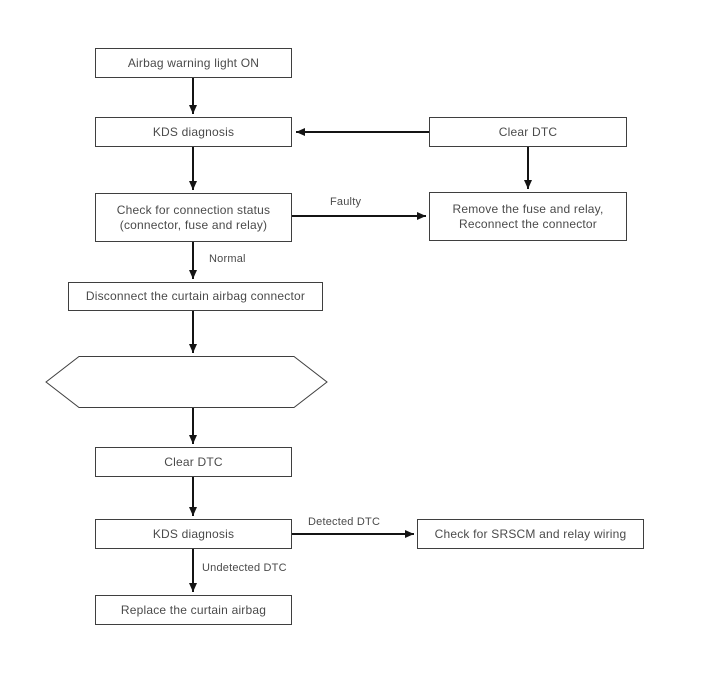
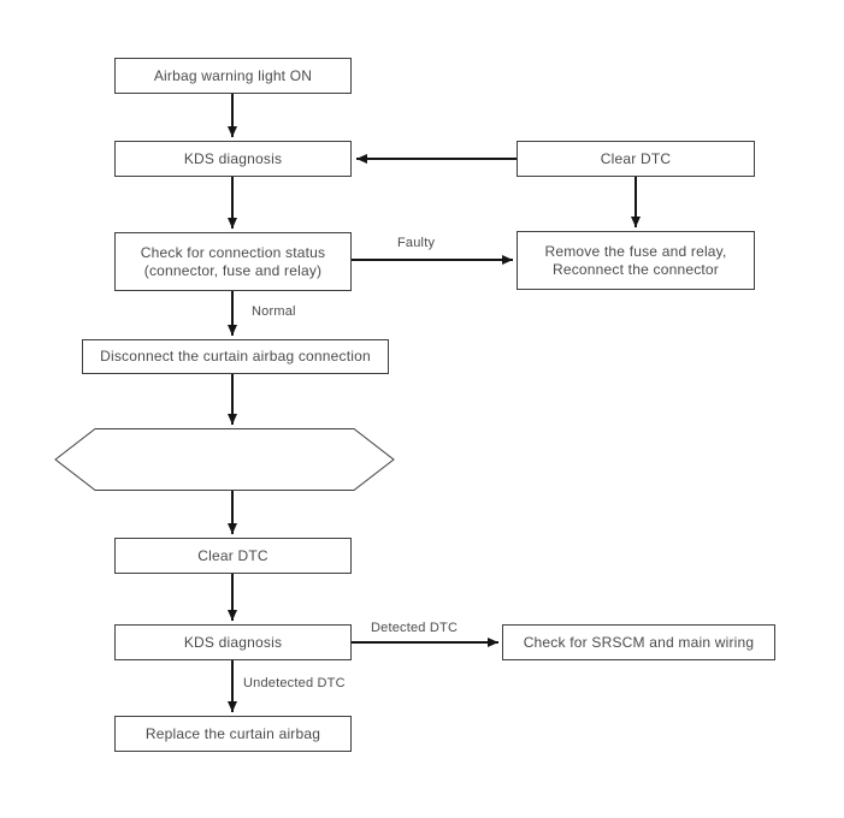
  Airbag warning light ON
  KDS diagnosis
  Clear DTC
  Check for connection status
  (connector, fuse and relay)
  Remove the fuse and relay,
  Reconnect the connector
- Disconnect the curtain airbag connector
+ Disconnect the curtain airbag connection
  Clear DTC
  KDS diagnosis
- Check for SRSCM and relay wiring
+ Check for SRSCM and main wiring
  Replace the curtain airbag
  Faulty
  Normal
  Detected DTC
  Undetected DTC
